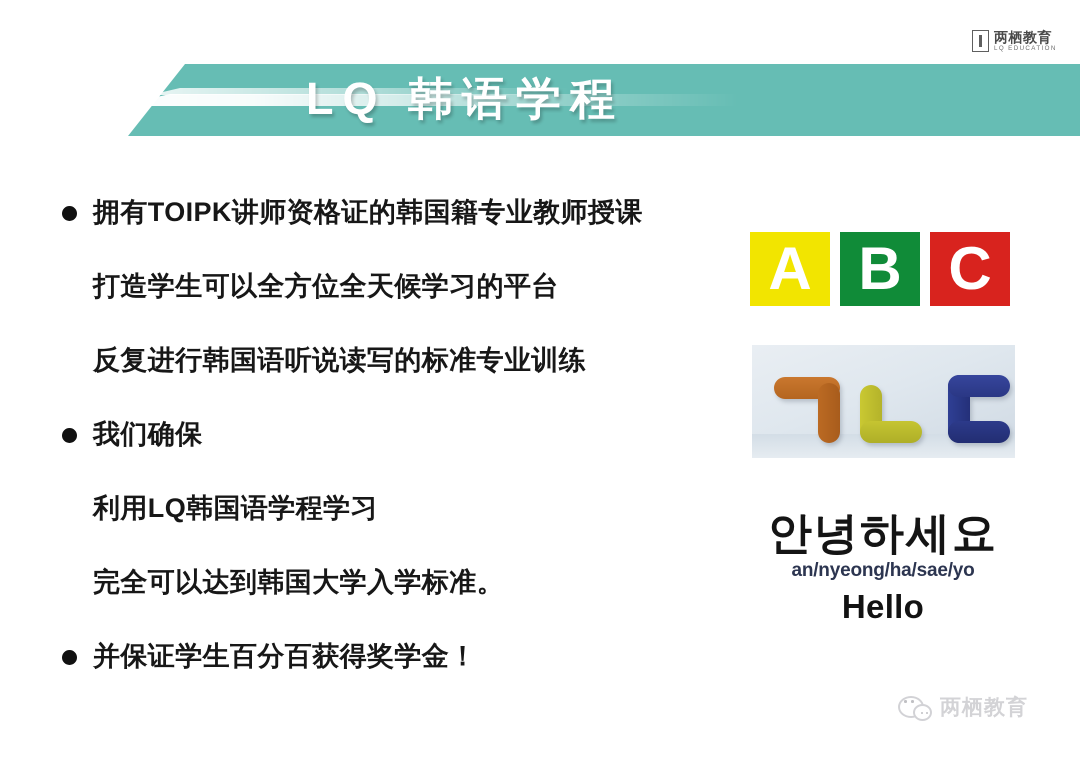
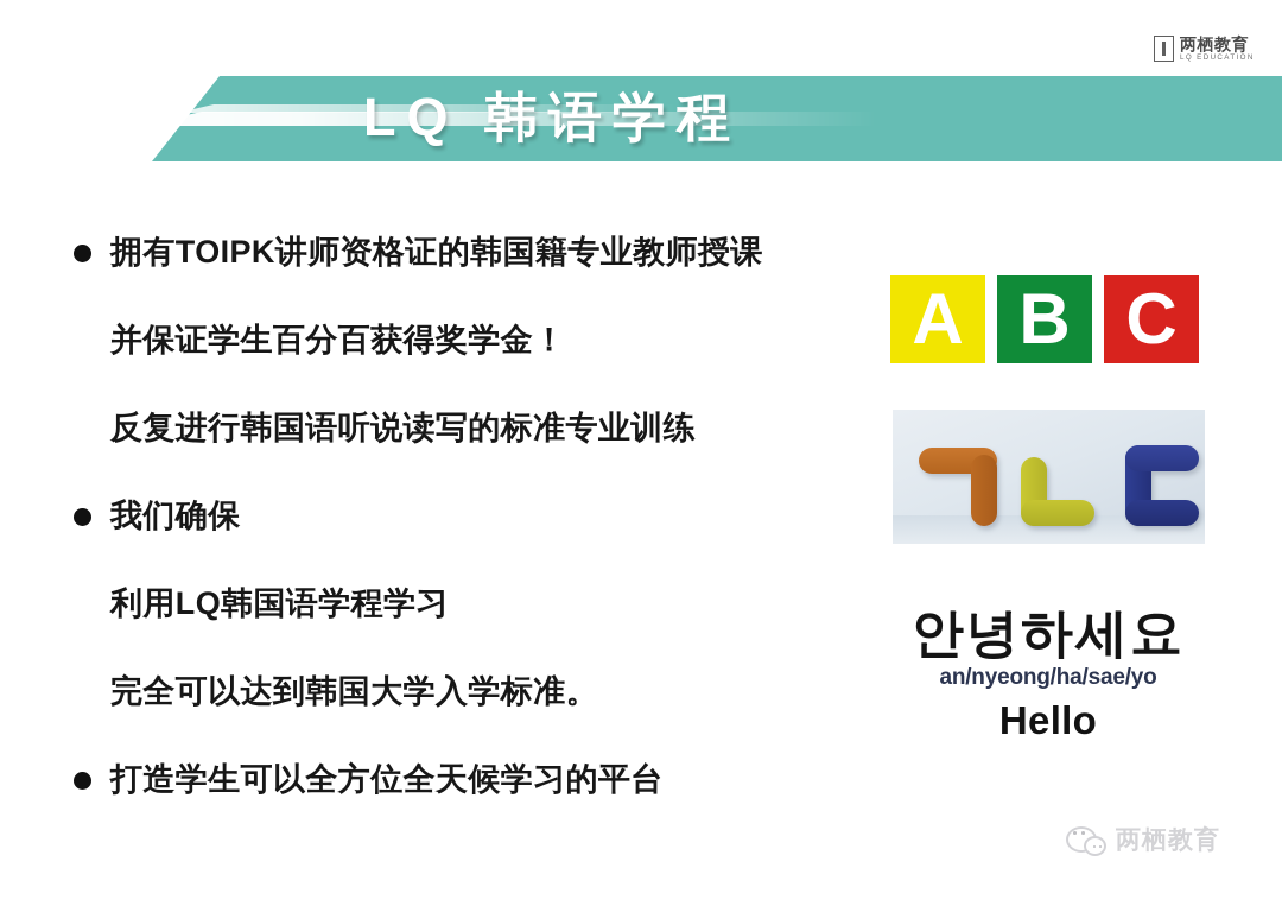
  两栖教育
  LQ 韩语学程
  拥有TOIPK讲师资格证的韩国籍专业教师授课
- 打造学生可以全方位全天候学习的平台
+ 并保证学生百分百获得奖学金！
  反复进行韩国语听说读写的标准专业训练
  我们确保
  利用LQ韩国语学程学习
  完全可以达到韩国大学入学标准。
- 并保证学生百分百获得奖学金！
+ 打造学生可以全方位全天候学习的平台
  A
  B
  C
  안녕하세요
  an/nyeong/ha/sae/yo
  Hello
  两栖教育
